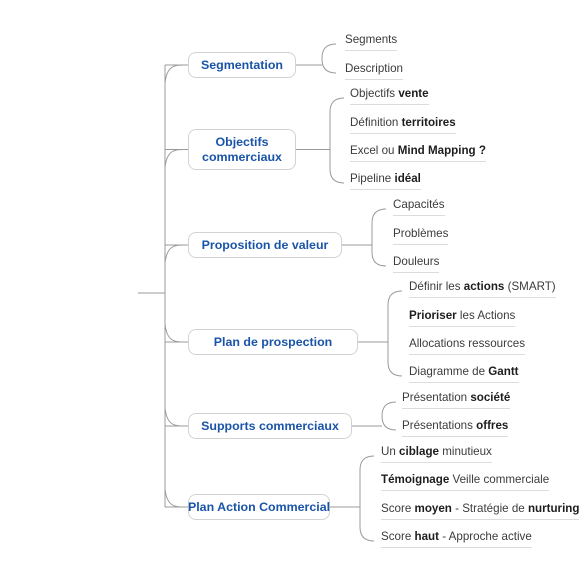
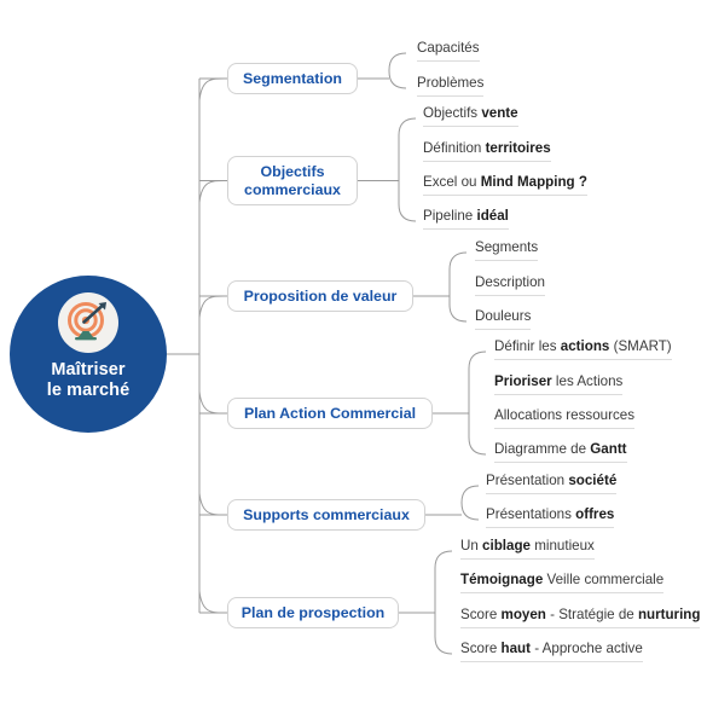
+ Maîtriser
+ le marché
  Segmentation
- Segments
+ Capacités
- Description
+ Problèmes
  Objectifs
  commerciaux
  Objectifs vente
  Définition territoires
  Excel ou Mind Mapping ?
  Pipeline idéal
  Proposition de valeur
- Capacités
+ Segments
- Problèmes
+ Description
  Douleurs
- Plan de prospection
+ Plan Action Commercial
  Définir les actions (SMART)
  Prioriser les Actions
  Allocations ressources
  Diagramme de Gantt
  Supports commerciaux
  Présentation société
  Présentations offres
- Plan Action Commercial
+ Plan de prospection
  Un ciblage minutieux
  Témoignage Veille commerciale
  Score moyen - Stratégie de nurturing
  Score haut - Approche active
